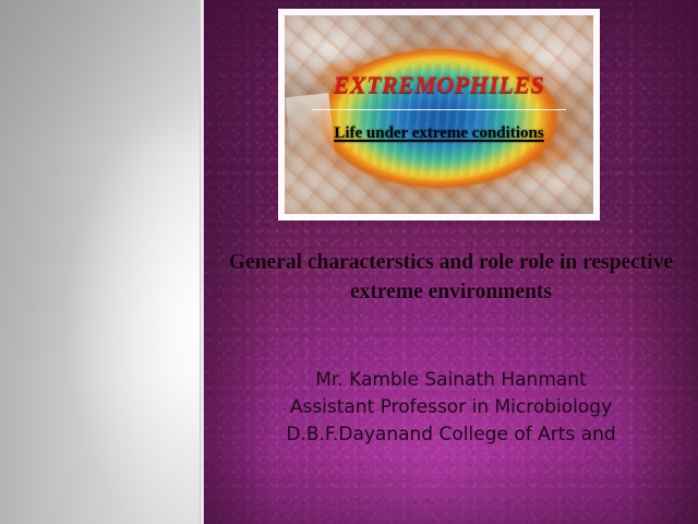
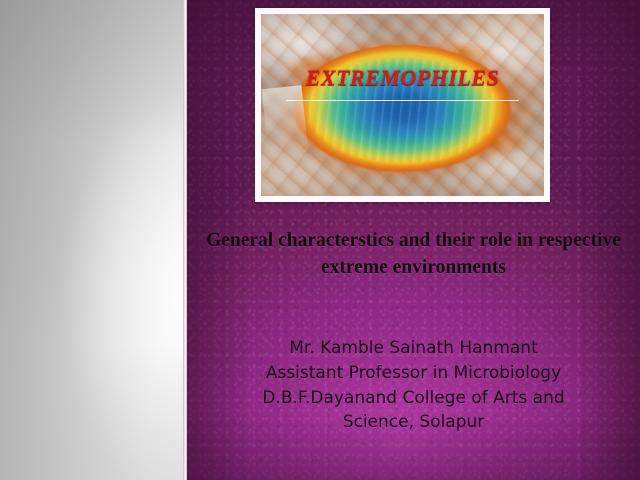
  EXTREMOPHILES
- Life under extreme conditions
- General characterstics and role role in respective extreme environments
+ General characterstics and their role in respective extreme environments
  Mr. Kamble Sainath Hanmant
  Assistant Professor in Microbiology
  D.B.F.Dayanand College of Arts and
+ Science, Solapur
